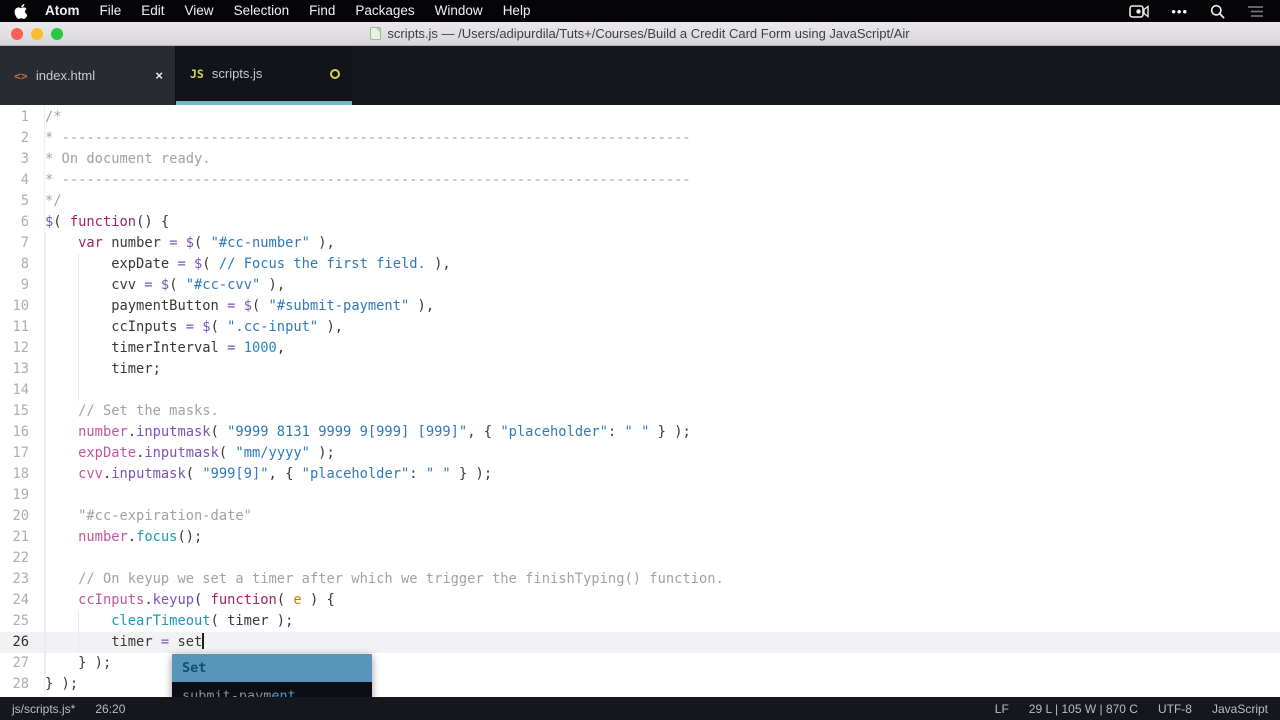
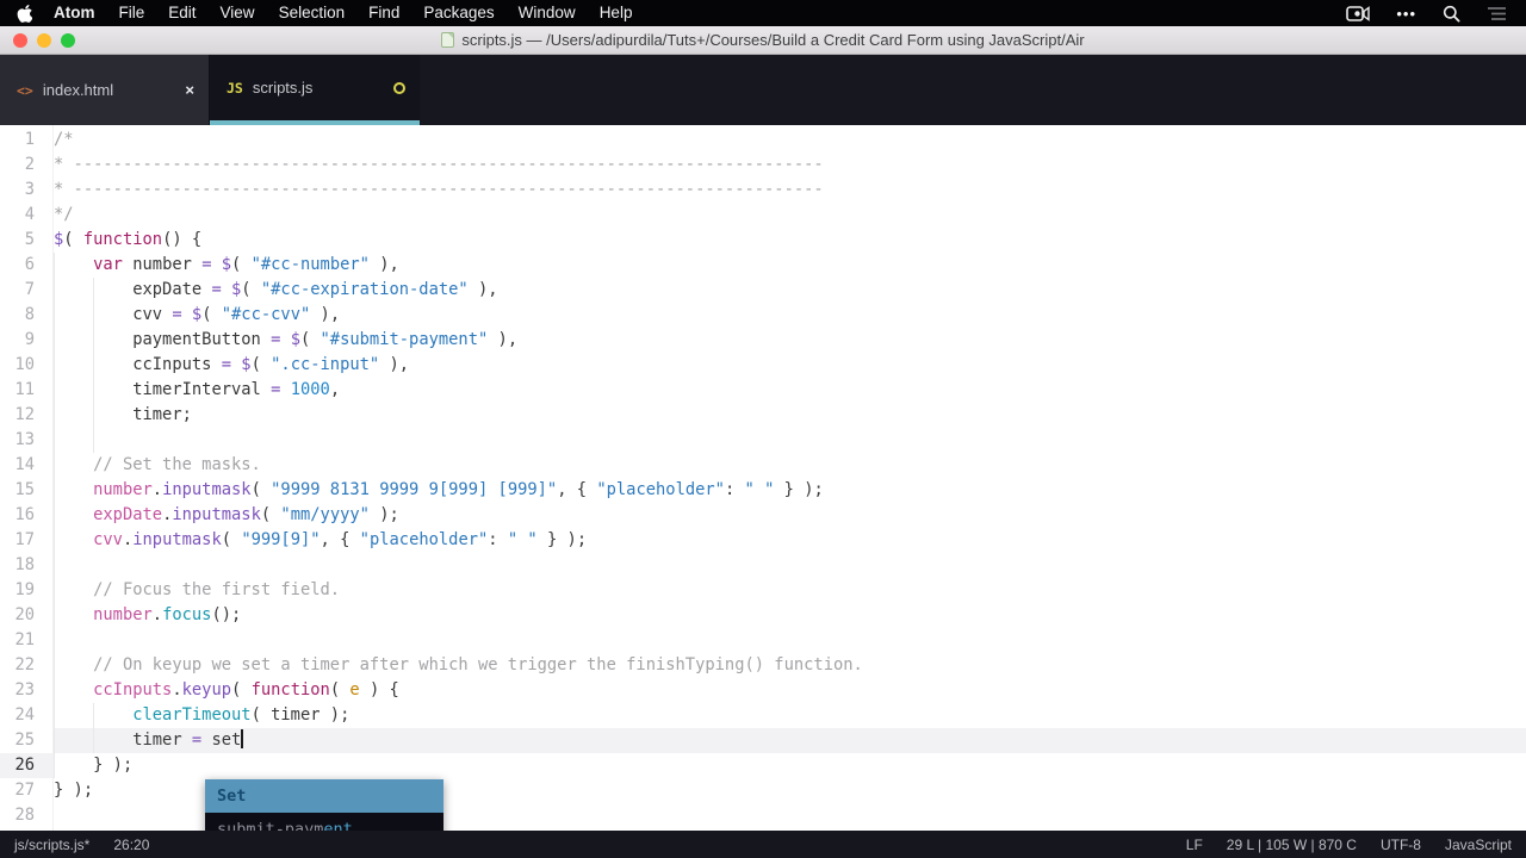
  Atom
  File
  Edit
  View
  Selection
  Find
  Packages
  Window
  Help
  •••
  scripts.js — /Users/adipurdila/Tuts+/Courses/Build a Credit Card Form using JavaScript/Air
  <>
  index.html
  ×
  JS
  scripts.js
  1
  2
  3
  4
  5
  6
  7
  8
  9
  10
  11
  12
  13
  14
  15
  16
  17
  18
  19
  20
  21
  22
  23
  24
  25
  26
  27
  28
  /*
  * ----------------------------------------------------------------------------
- * On document ready.
  * ----------------------------------------------------------------------------
  */
  $( function() {
  var number = $( "#cc-number" ),
- expDate = $( // Focus the first field. ),
+ expDate = $( "#cc-expiration-date" ),
  cvv = $( "#cc-cvv" ),
  paymentButton = $( "#submit-payment" ),
  ccInputs = $( ".cc-input" ),
  timerInterval = 1000,
  timer;
  // Set the masks.
  number.inputmask( "9999 8131 9999 9[999] [999]", { "placeholder": " " } );
  expDate.inputmask( "mm/yyyy" );
  cvv.inputmask( "999[9]", { "placeholder": " " } );
- "#cc-expiration-date"
+ // Focus the first field.
  number.focus();
  // On keyup we set a timer after which we trigger the finishTyping() function.
  ccInputs.keyup( function( e ) {
  clearTimeout( timer );
  timer = set
  } );
  } );
  Set
  submit-payment
  js/scripts.js*
  26:20
  LF
  29 L | 105 W | 870 C
  UTF-8
  JavaScript
